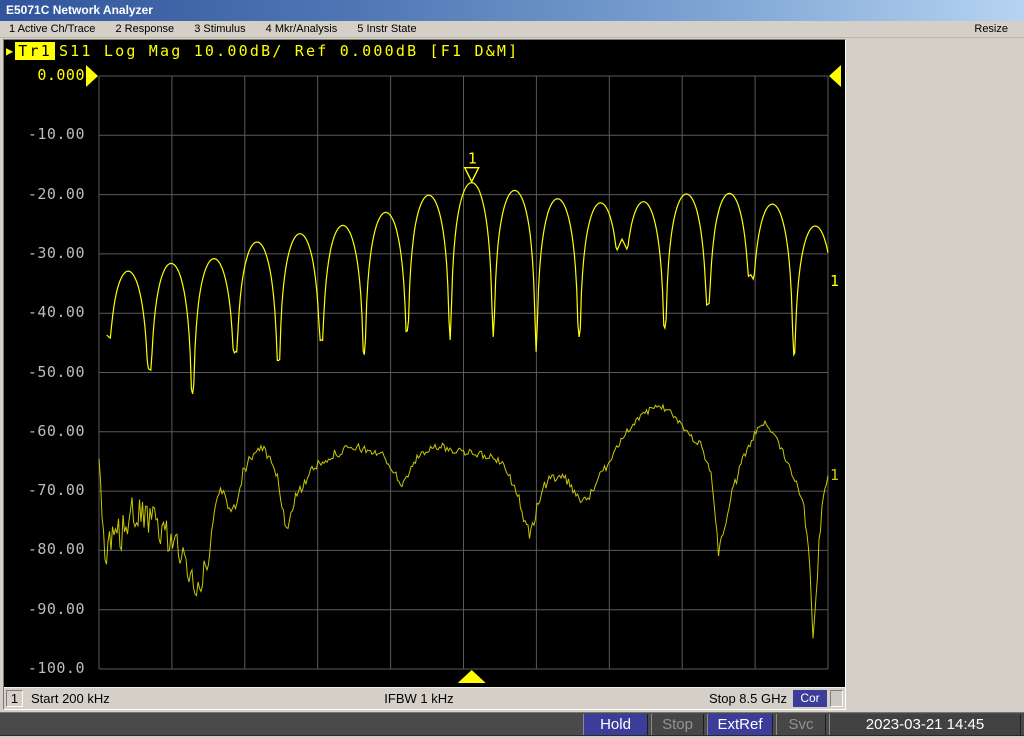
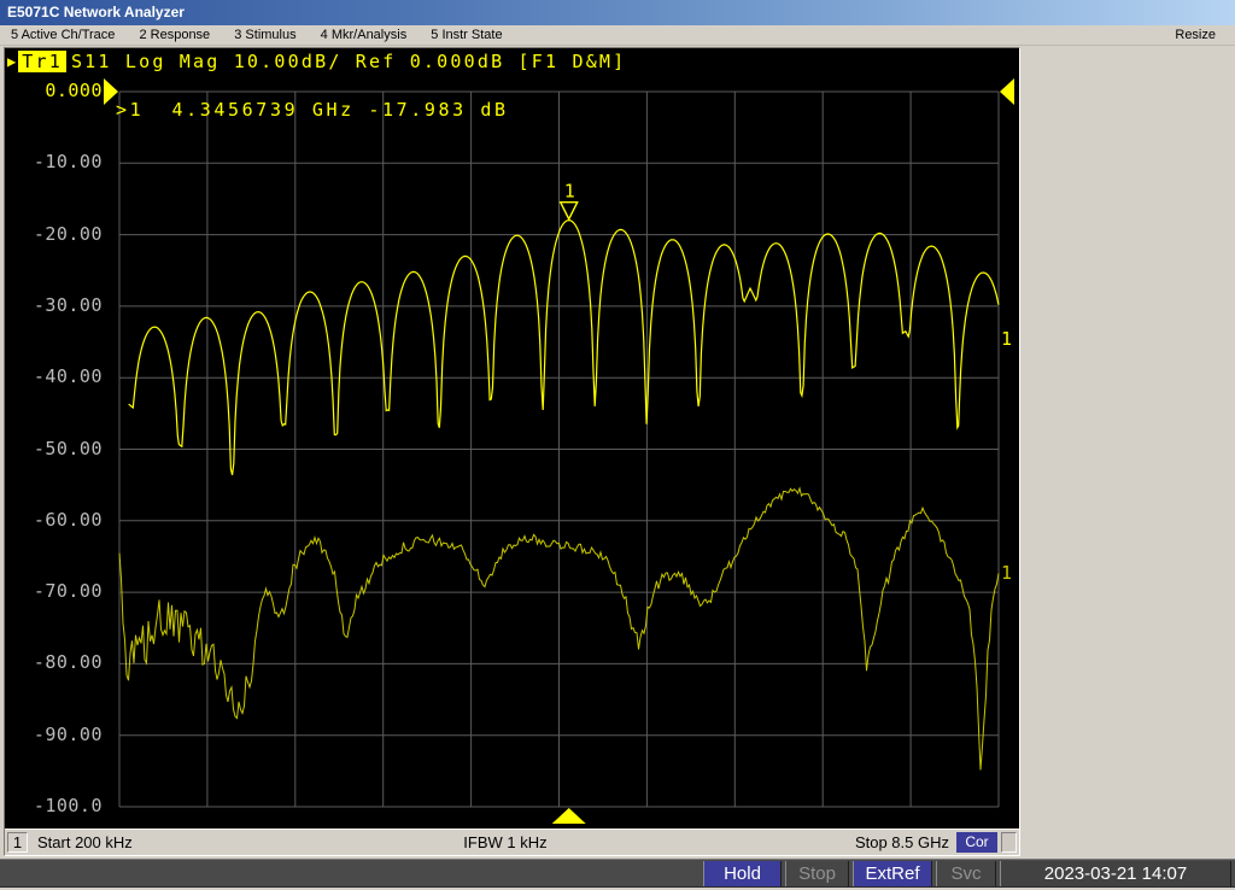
  E5071C Network Analyzer
- 1 Active Ch/Trace 2 Response 3 Stimulus 4 Mkr/Analysis 5 Instr State
+ 5 Active Ch/Trace 2 Response 3 Stimulus 4 Mkr/Analysis 5 Instr State
  Resize
  1
  1
  1
  ▶ Tr1 S11 Log Mag 10.00dB/ Ref 0.000dB [F1 D&M]
+ >1 4.3456739 GHz -17.983 dB
  0.000
  -10.00
  -20.00
  -30.00
  -40.00
  -50.00
  -60.00
  -70.00
  -80.00
  -90.00
  -100.0
  1
  Start 200 kHz
  IFBW 1 kHz
  Stop 8.5 GHz
  Cor
  Hold
  Stop
  ExtRef
  Svc
- 2023-03-21 14:45
+ 2023-03-21 14:07
